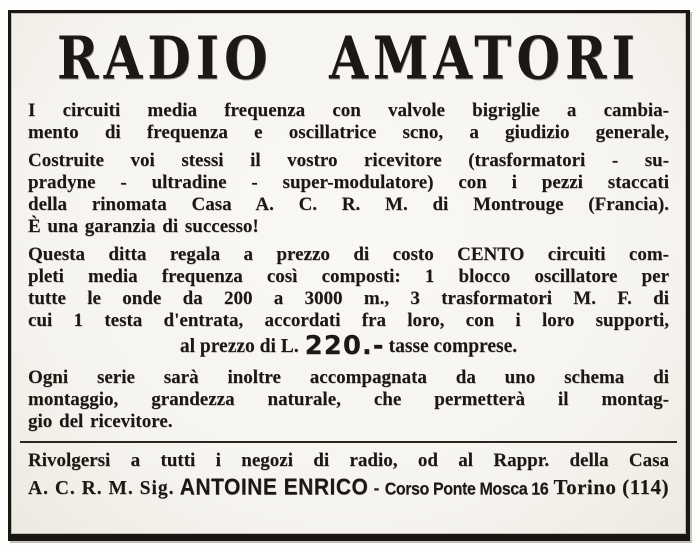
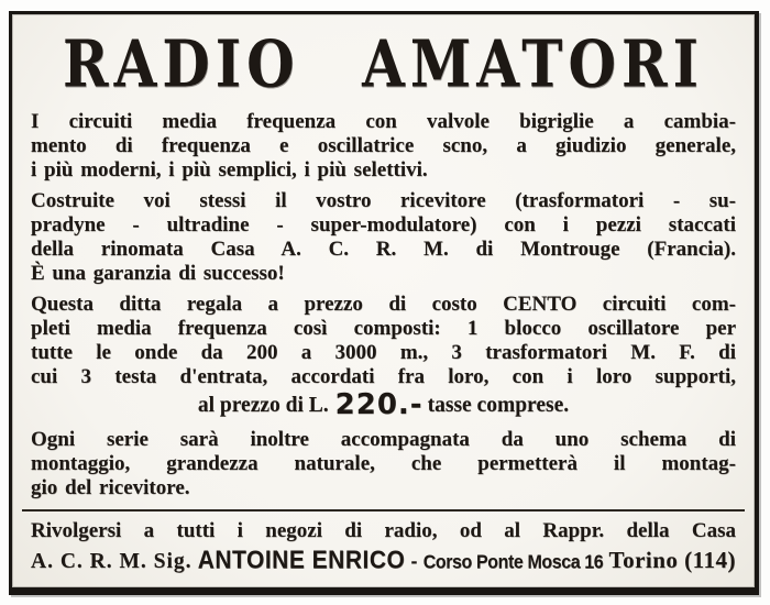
  RADIO AMATORI
  I circuiti media frequenza con valvole bigriglie a cambia-
  mento di frequenza e oscillatrice scno, a giudizio generale,
+ i più moderni, i più semplici, i più selettivi.
  Costruite voi stessi il vostro ricevitore (trasformatori - su-
  pradyne - ultradine - super-modulatore) con i pezzi staccati
  della rinomata Casa A. C. R. M. di Montrouge (Francia).
  È una garanzia di successo!
  Questa ditta regala a prezzo di costo CENTO circuiti com-
  pleti media frequenza così composti: 1 blocco oscillatore per
  tutte le onde da 200 a 3000 m., 3 trasformatori M. F. di
- cui 1 testa d'entrata, accordati fra loro, con i loro supporti,
+ cui 3 testa d'entrata, accordati fra loro, con i loro supporti,
  al prezzo di L. 220.- tasse comprese.
  Ogni serie sarà inoltre accompagnata da uno schema di
  montaggio, grandezza naturale, che permetterà il montag-
  gio del ricevitore.
  Rivolgersi a tutti i negozi di radio, od al Rappr. della Casa
  A. C. R. M. Sig.
  ANTOINE ENRICO
  -
  Corso Ponte Mosca 16
  Torino (114)
